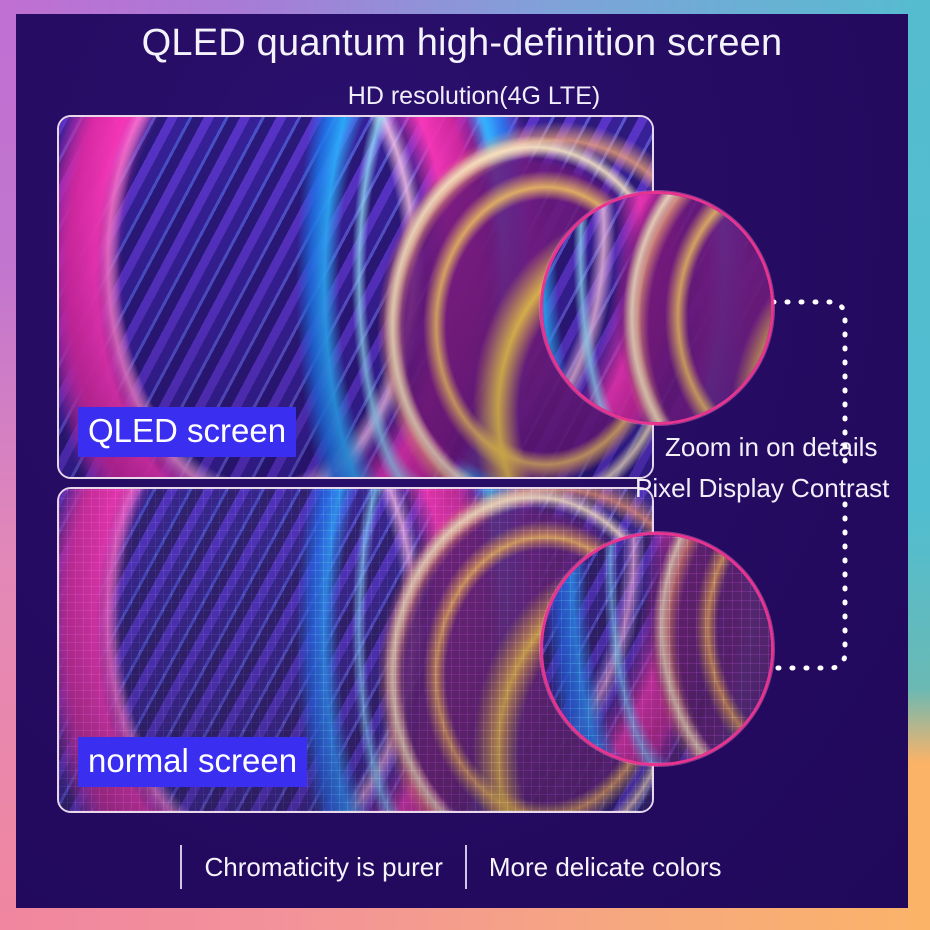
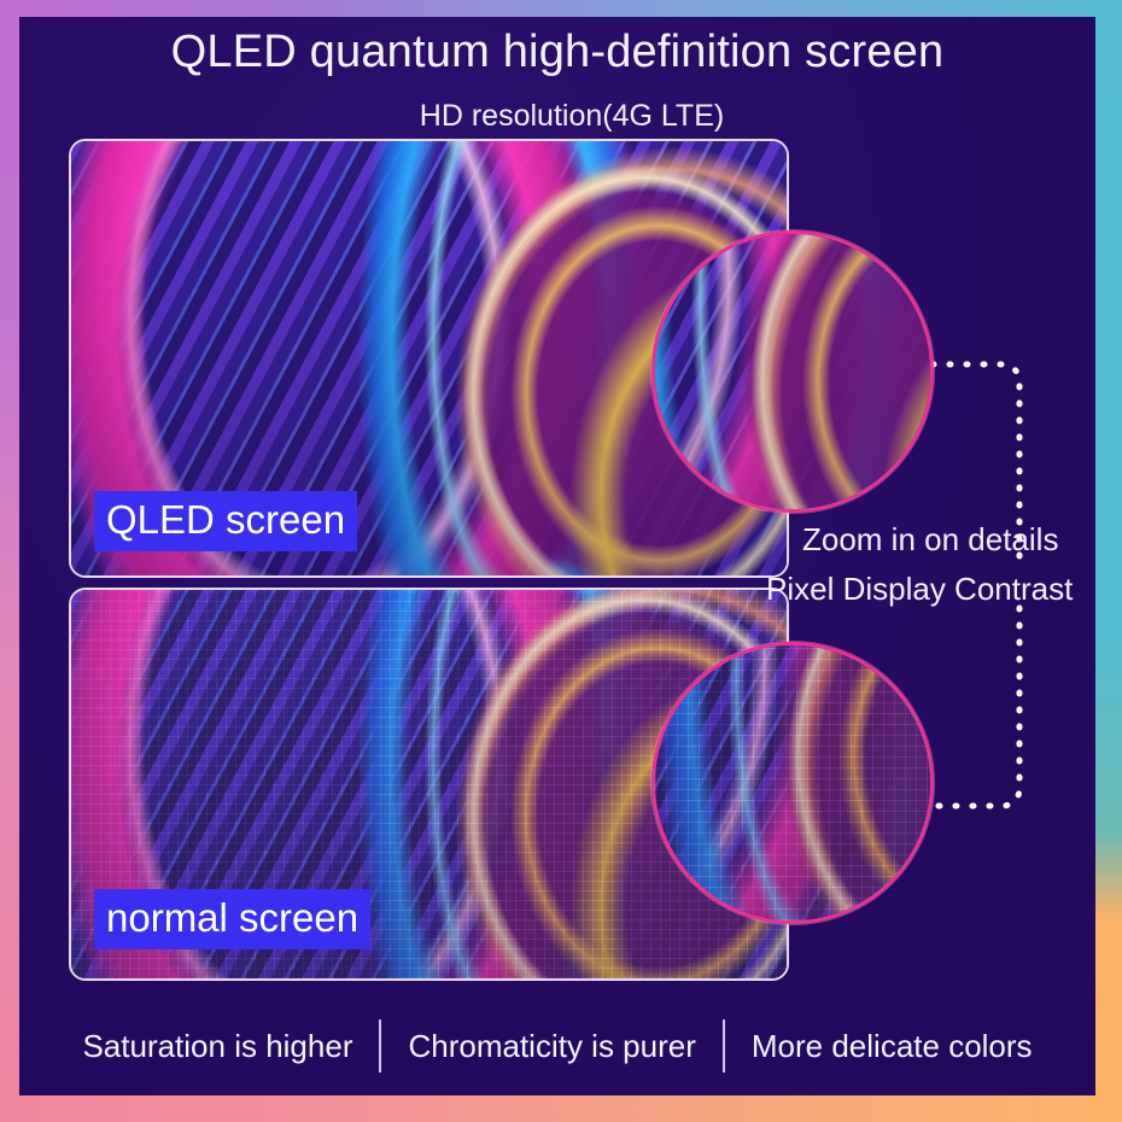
  QLED quantum high-definition screen
  HD resolution(4G LTE)
  QLED screen
  normal screen
  Zoom in on details
  Pixel Display Contrast
+ Saturation is higher
  Chromaticity is purer
  More delicate colors
